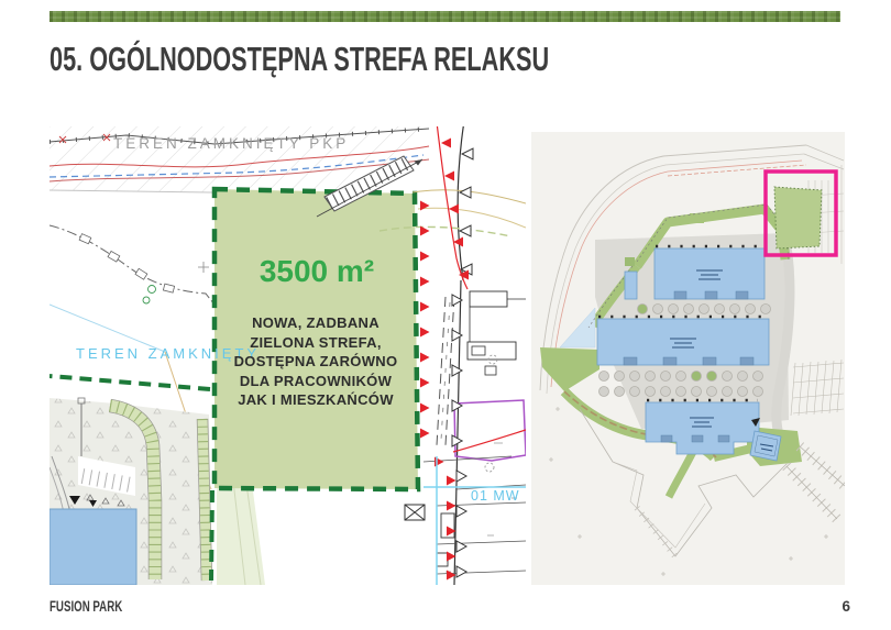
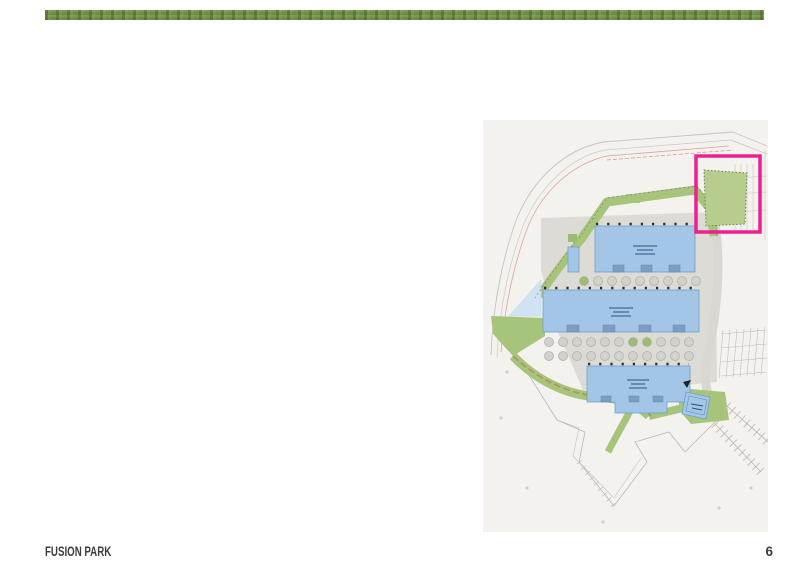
- 05. OGÓLNODOSTĘPNA STREFA RELAKSU
- TEREN ZAMKNIĘTY PKP
- TEREN ZAMKNIĘTY
- 01 MW
- 3500 m²
- NOWA, ZADBANA
- ZIELONA STREFA,
- DOSTĘPNA ZARÓWNO
- DLA PRACOWNIKÓW
- JAK I MIESZKAŃCÓW
  FUSION PARK
  6
